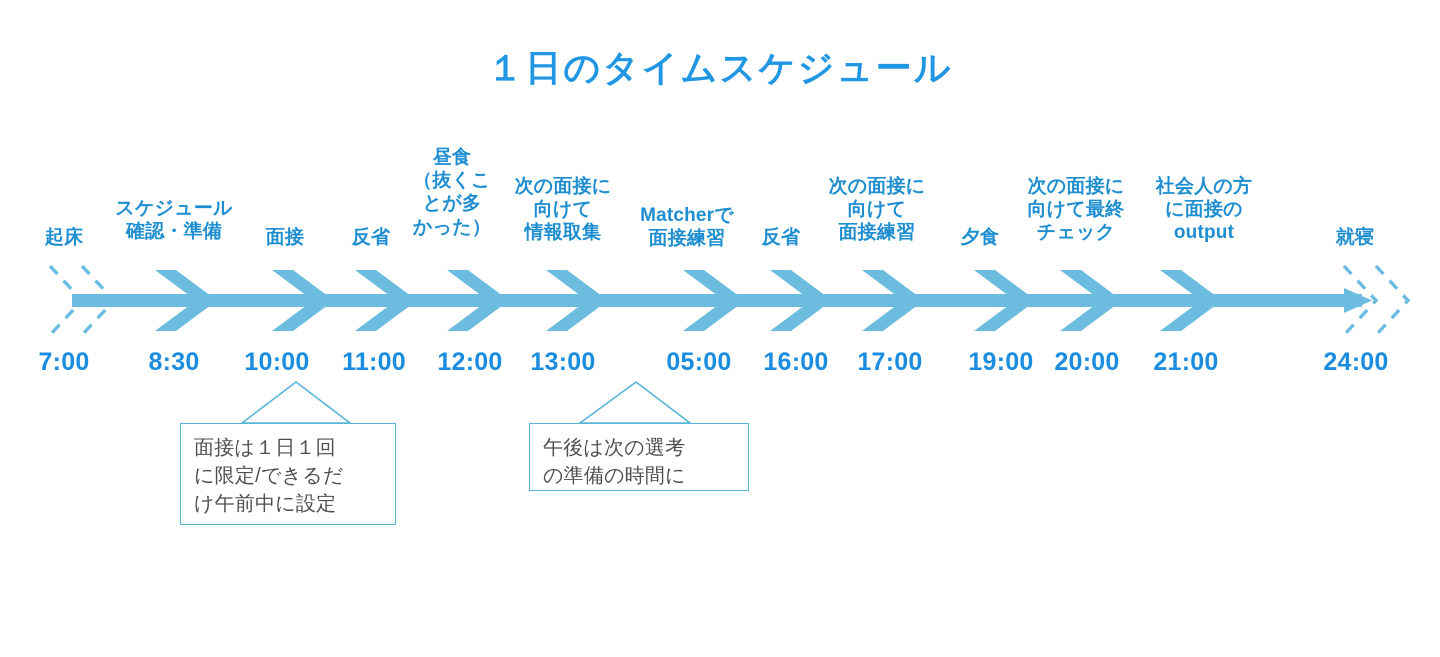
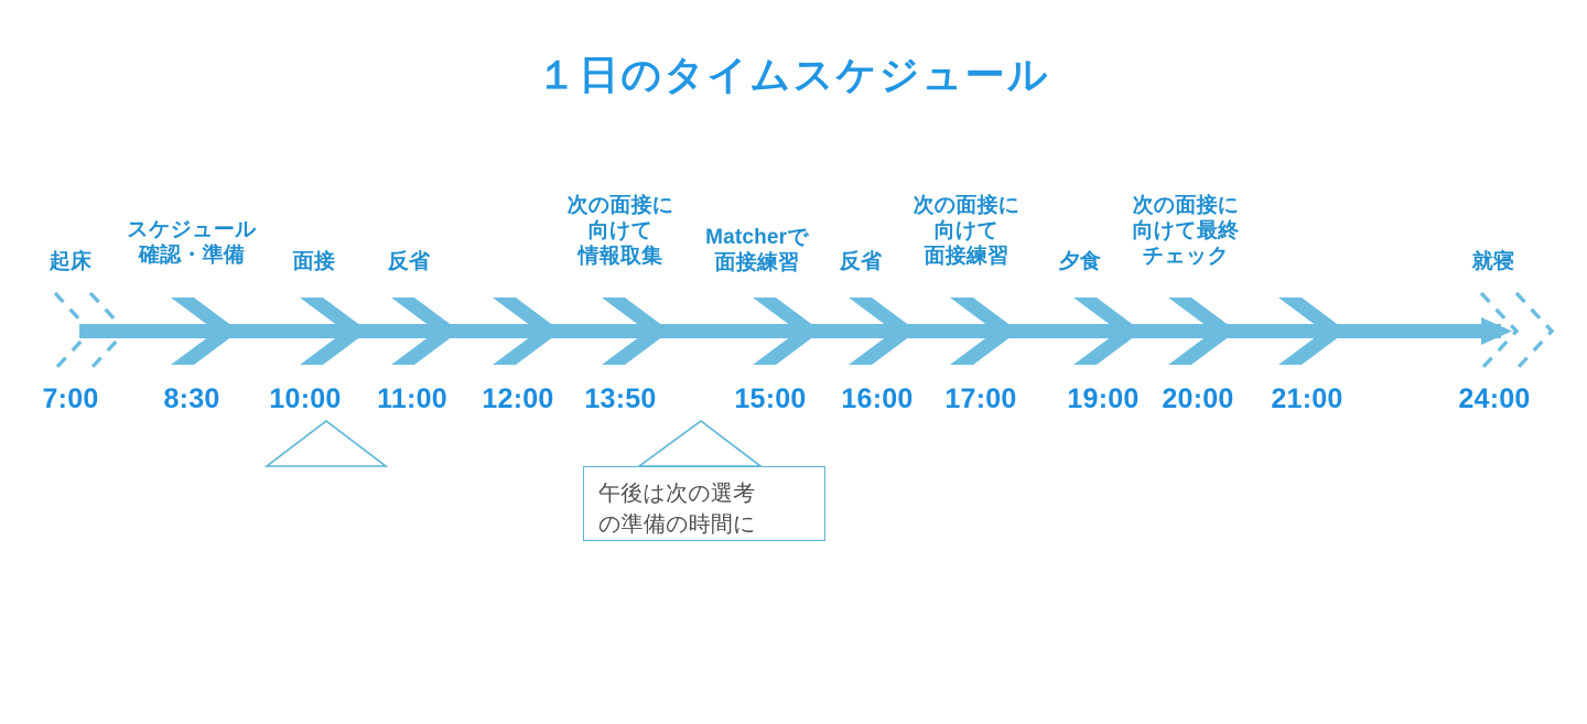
  １日のタイムスケジュール
  起床
  スケジュール
  確認・準備
  面接
  反省
- 昼食
- （抜くこ
- とが多
- かった）
  次の面接に
  向けて
  情報取集
  Matcherで
  面接練習
  反省
  次の面接に
  向けて
  面接練習
  夕食
  次の面接に
  向けて最終
  チェック
- 社会人の方
- に面接の
- output
  就寝
  7:00
  8:30
  10:00
  11:00
  12:00
- 13:00
+ 13:50
- 05:00
+ 15:00
  16:00
  17:00
  19:00
  20:00
  21:00
  24:00
- 面接は１日１回
- に限定/できるだ
- け午前中に設定
  午後は次の選考
  の準備の時間に
